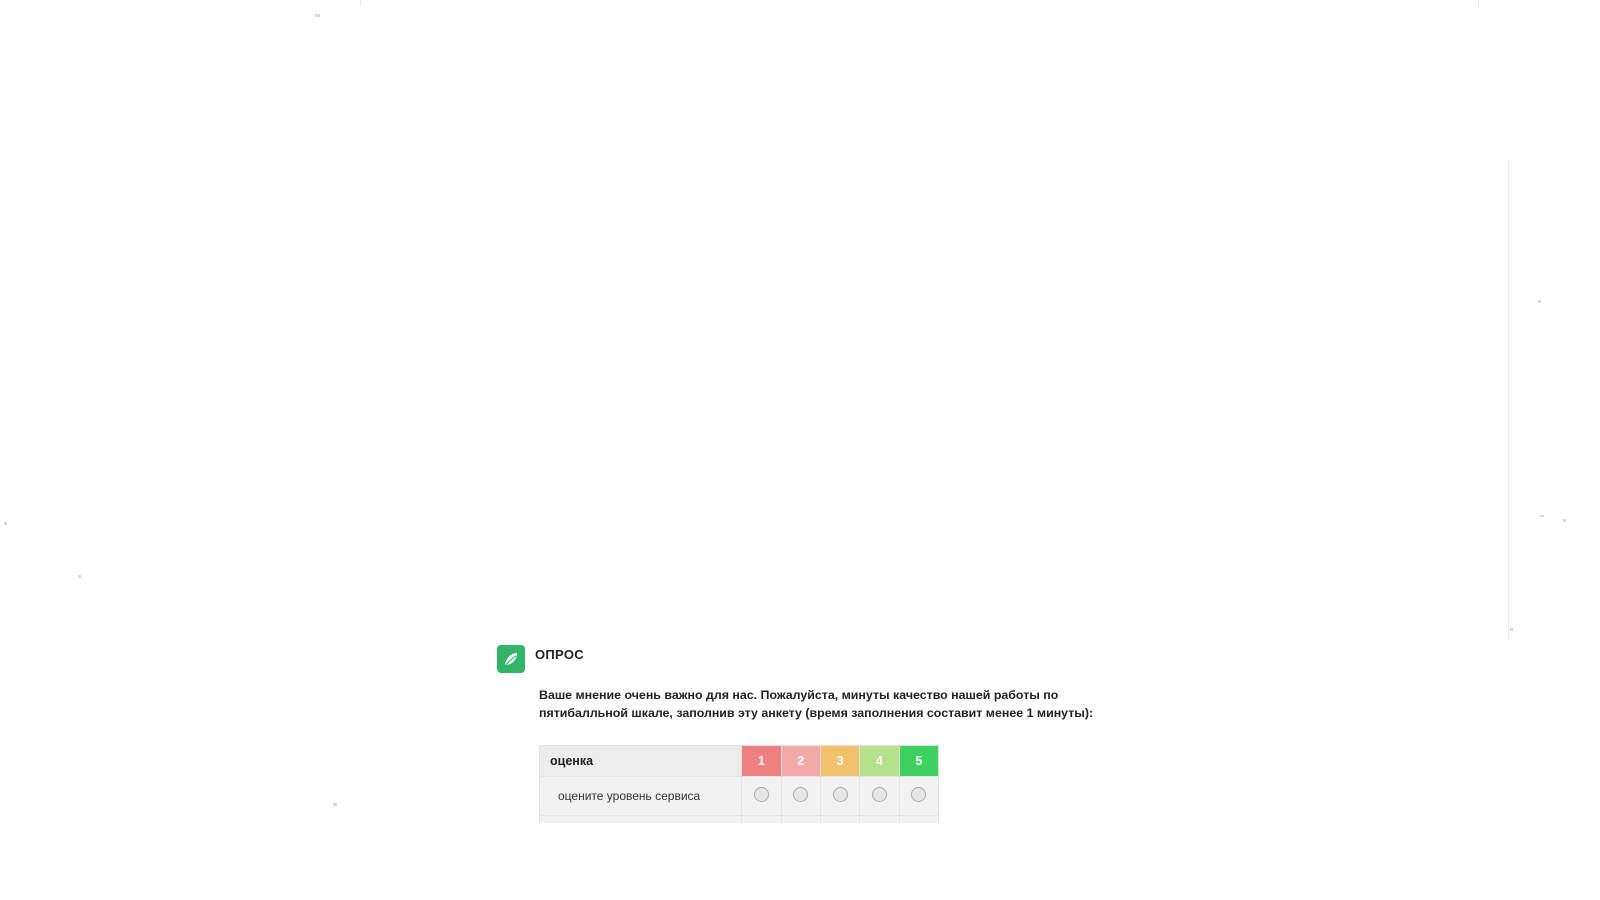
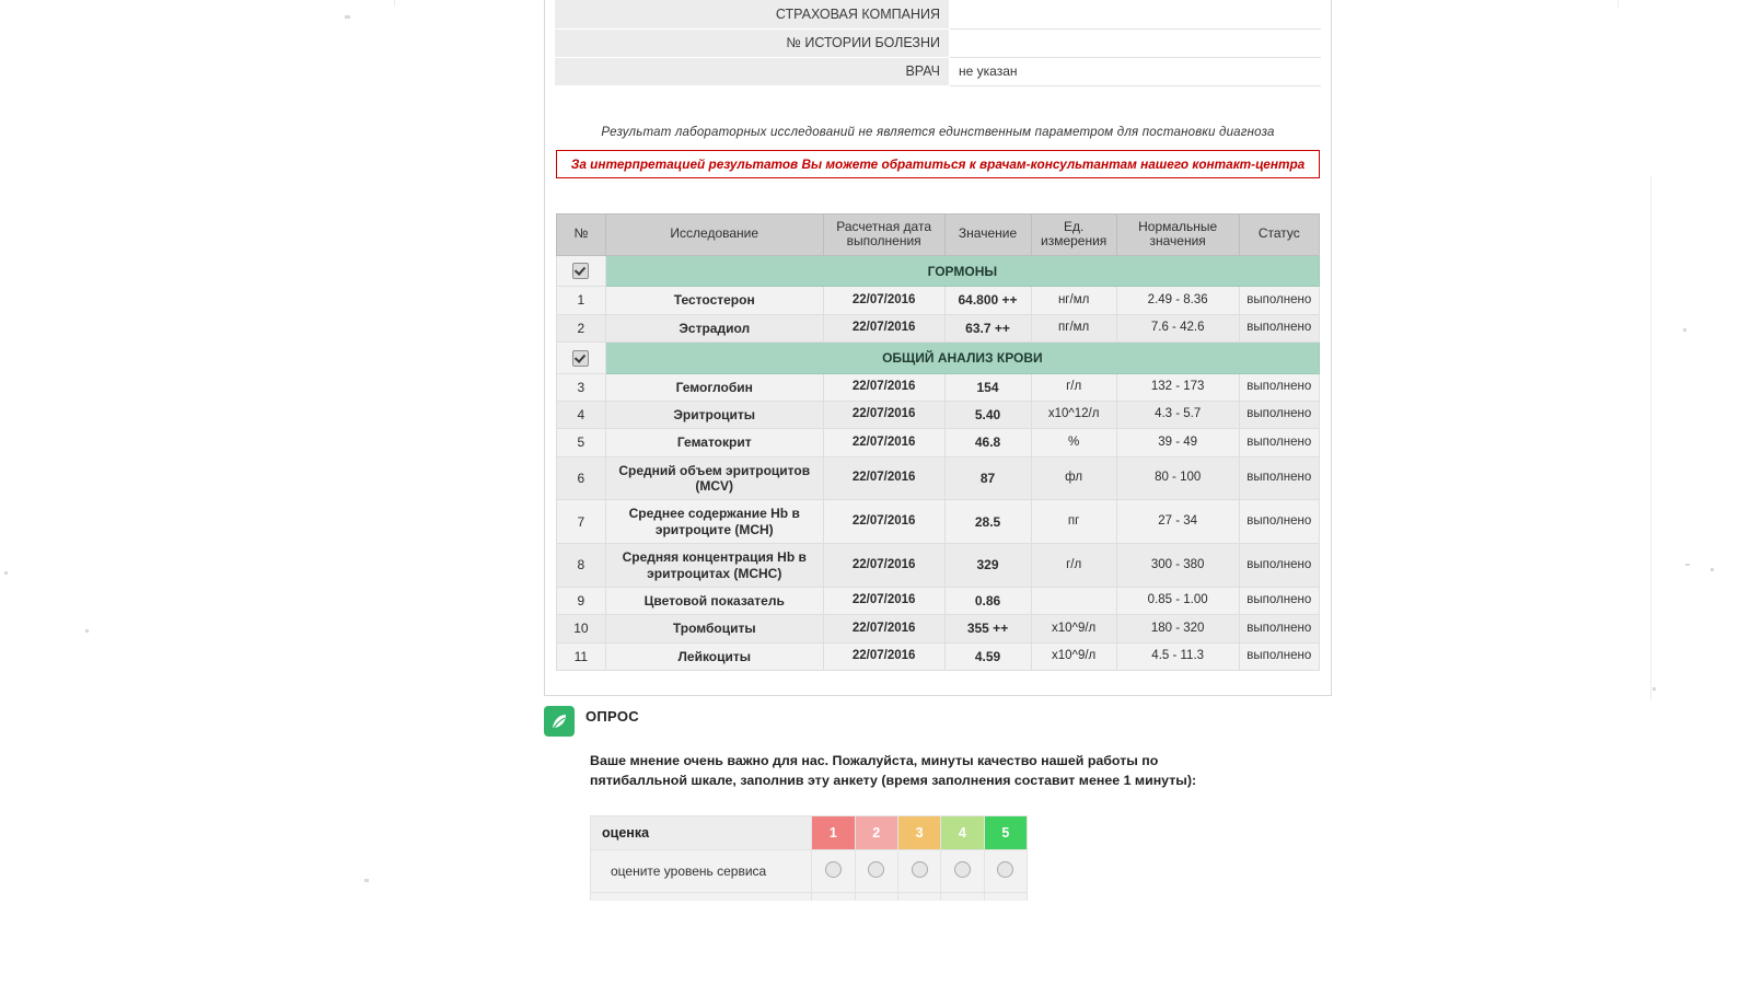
+ СТРАХОВАЯ КОМПАНИЯ
+ № ИСТОРИИ БОЛЕЗНИ
+ ВРАЧ	не указан
+ Результат лабораторных исследований не является единственным параметром для постановки диагноза
+ За интерпретацией результатов Вы можете обратиться к врачам-консультантам нашего контакт-центра
+ №	Исследование	Расчетная дата выполнения	Значение	Ед. измерения	Нормальные значения	Статус
+ 	ГОРМОНЫ
+ 1	Тестостерон	22/07/2016	64.800 ++	нг/мл	2.49 - 8.36	выполнено
+ 2	Эстрадиол	22/07/2016	63.7 ++	пг/мл	7.6 - 42.6	выполнено
+ 	ОБЩИЙ АНАЛИЗ КРОВИ
+ 3	Гемоглобин	22/07/2016	154	г/л	132 - 173	выполнено
+ 4	Эритроциты	22/07/2016	5.40	х10^12/л	4.3 - 5.7	выполнено
+ 5	Гематокрит	22/07/2016	46.8	%	39 - 49	выполнено
+ 6	Средний объем эритроцитов (MCV)	22/07/2016	87	фл	80 - 100	выполнено
+ 7	Среднее содержание Hb в эритроците (MCH)	22/07/2016	28.5	пг	27 - 34	выполнено
+ 8	Средняя концентрация Hb в эритроцитах (MCHC)	22/07/2016	329	г/л	300 - 380	выполнено
+ 9	Цветовой показатель	22/07/2016	0.86		0.85 - 1.00	выполнено
+ 10	Тромбоциты	22/07/2016	355 ++	х10^9/л	180 - 320	выполнено
+ 11	Лейкоциты	22/07/2016	4.59	х10^9/л	4.5 - 11.3	выполнено
  ОПРОС
  Ваше мнение очень важно для нас. Пожалуйста, минуты качество нашей работы по пятибалльной шкале, заполнив эту анкету (время заполнения составит менее 1 минуты):
  оценка	1	2	3	4	5
  оцените уровень сервиса
